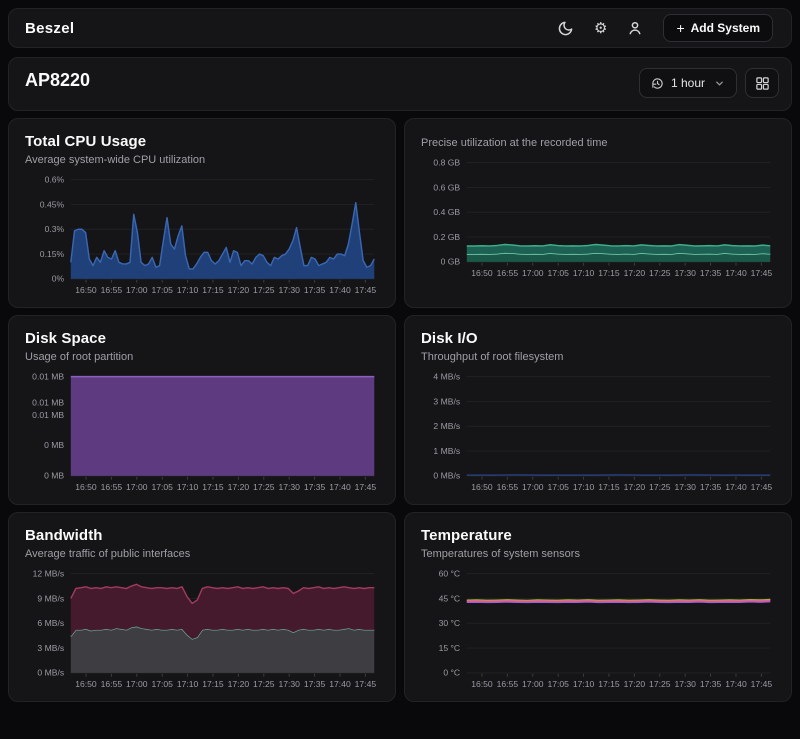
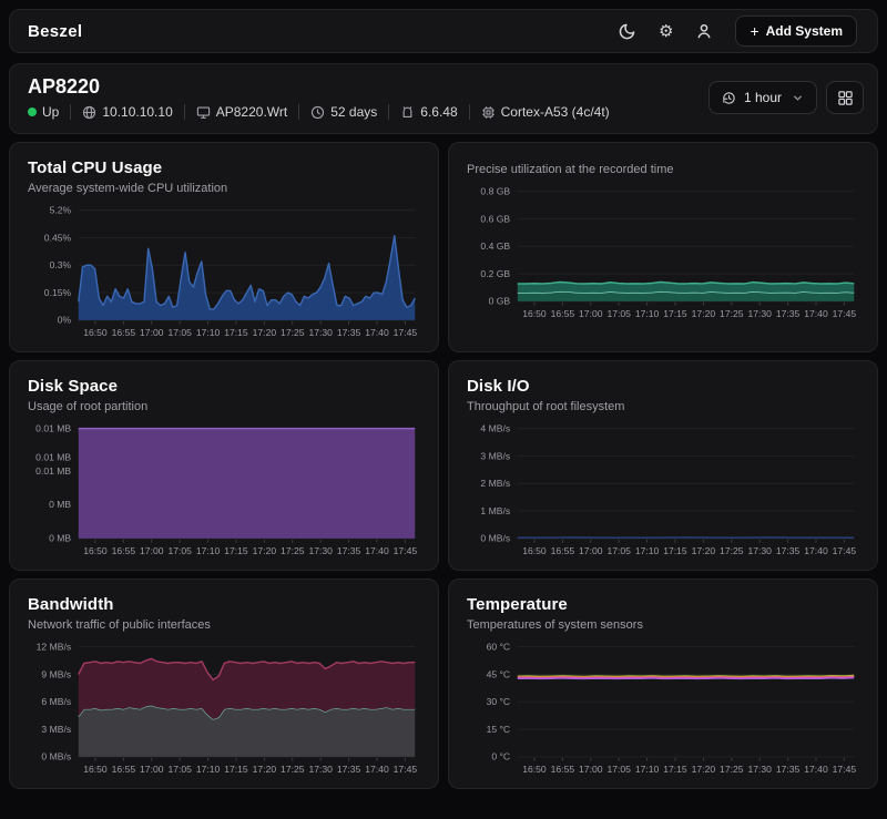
  Beszel
  ⚙
  +
  Add System
  AP8220
+ Up
+ 10.10.10.10
+ AP8220.Wrt
+ 52 days
+ 6.6.48
+ Cortex-A53 (4c/4t)
  1 hour
  Total CPU Usage
  Average system-wide CPU utilization
- 0.6%
+ 5.2%
  0.45%
  0.3%
  0.15%
  0%
  16:50
  16:55
  17:00
  17:05
  17:10
  17:15
  17:20
  17:25
  17:30
  17:35
  17:40
  17:45
  Precise utilization at the recorded time
  0.8 GB
  0.6 GB
  0.4 GB
  0.2 GB
  0 GB
  16:50
  16:55
  17:00
  17:05
  17:10
  17:15
  17:20
  17:25
  17:30
  17:35
  17:40
  17:45
  Disk Space
  Usage of root partition
  0.01 MB
  0.01 MB
  0.01 MB
  0 MB
  0 MB
  16:50
  16:55
  17:00
  17:05
  17:10
  17:15
  17:20
  17:25
  17:30
  17:35
  17:40
  17:45
  Disk I/O
  Throughput of root filesystem
  4 MB/s
  3 MB/s
  2 MB/s
  1 MB/s
  0 MB/s
  16:50
  16:55
  17:00
  17:05
  17:10
  17:15
  17:20
  17:25
  17:30
  17:35
  17:40
  17:45
  Bandwidth
- Average traffic of public interfaces
+ Network traffic of public interfaces
  12 MB/s
  9 MB/s
  6 MB/s
  3 MB/s
  0 MB/s
  16:50
  16:55
  17:00
  17:05
  17:10
  17:15
  17:20
  17:25
  17:30
  17:35
  17:40
  17:45
  Temperature
  Temperatures of system sensors
  60 °C
  45 °C
  30 °C
  15 °C
  0 °C
  16:50
  16:55
  17:00
  17:05
  17:10
  17:15
  17:20
  17:25
  17:30
  17:35
  17:40
  17:45
